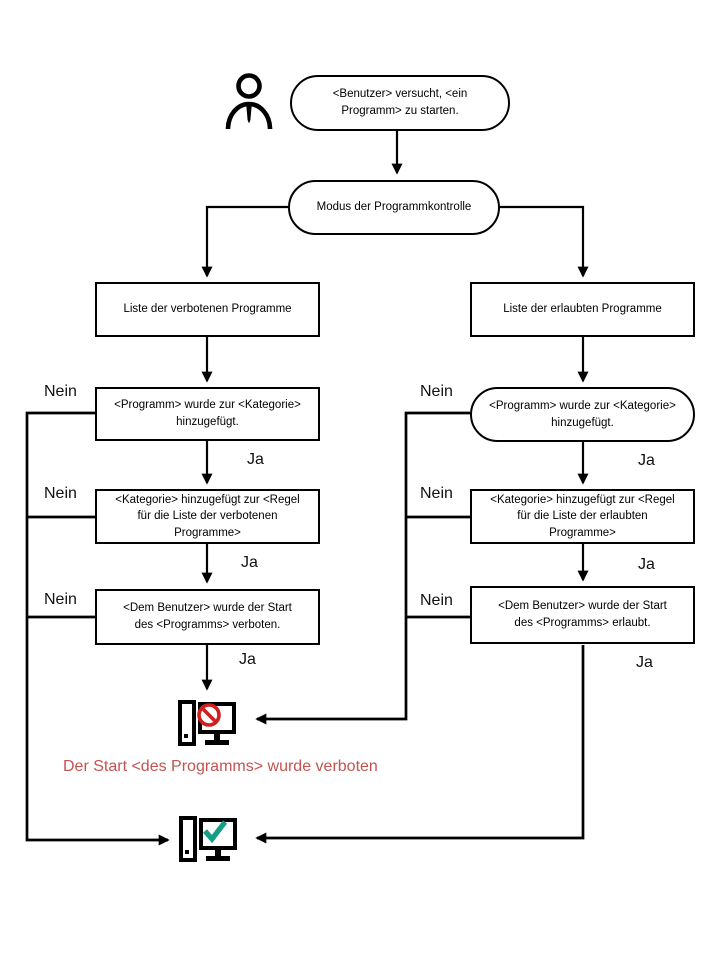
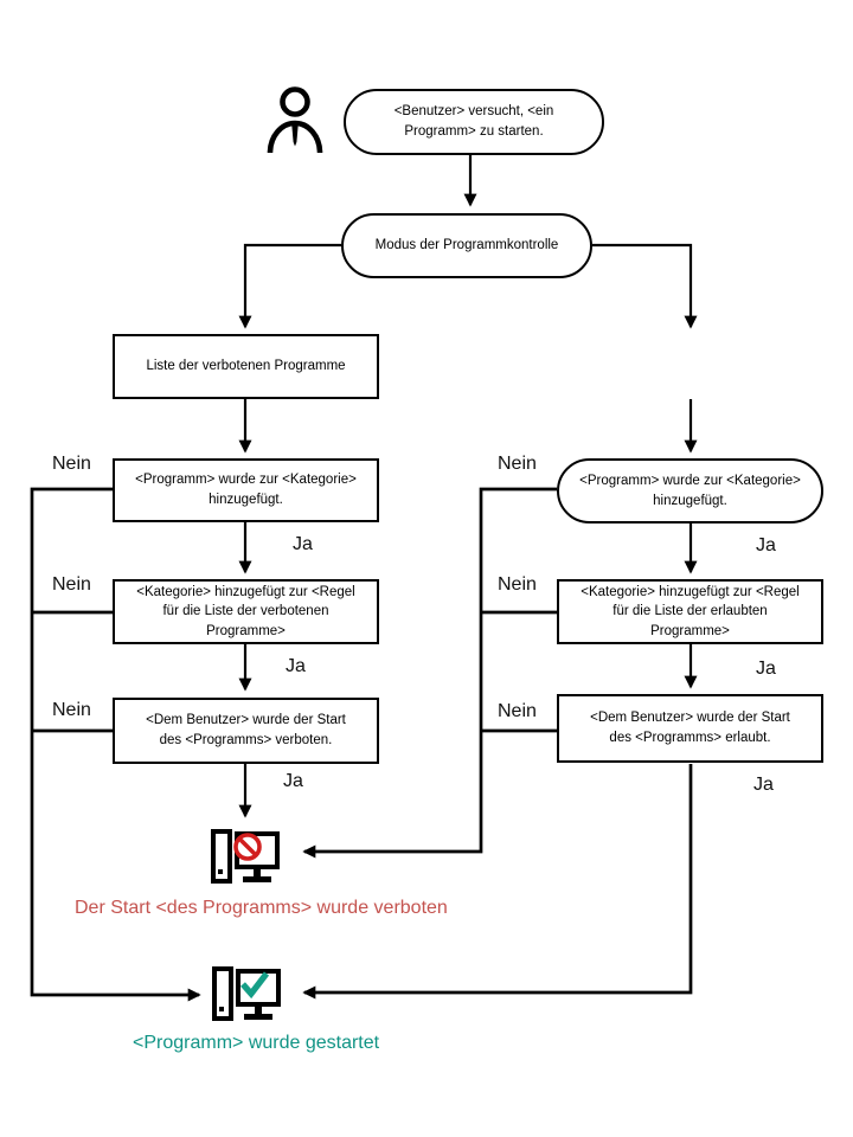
  <Benutzer> versucht, <ein Programm> zu starten.
  Modus der Programmkontrolle
  Liste der verbotenen Programme
- Liste der erlaubten Programme
  <Programm> wurde zur <Kategorie> hinzugefügt.
  <Programm> wurde zur <Kategorie> hinzugefügt.
  <Kategorie> hinzugefügt zur <Regel für die Liste der verbotenen Programme>
  <Kategorie> hinzugefügt zur <Regel für die Liste der erlaubten Programme>
  <Dem Benutzer> wurde der Start des <Programms> verboten.
  <Dem Benutzer> wurde der Start des <Programms> erlaubt.
  Nein
  Nein
  Nein
  Nein
  Nein
  Nein
  Ja
  Ja
  Ja
  Ja
  Ja
  Ja
  Der Start <des Programms> wurde verboten
+ <Programm> wurde gestartet
